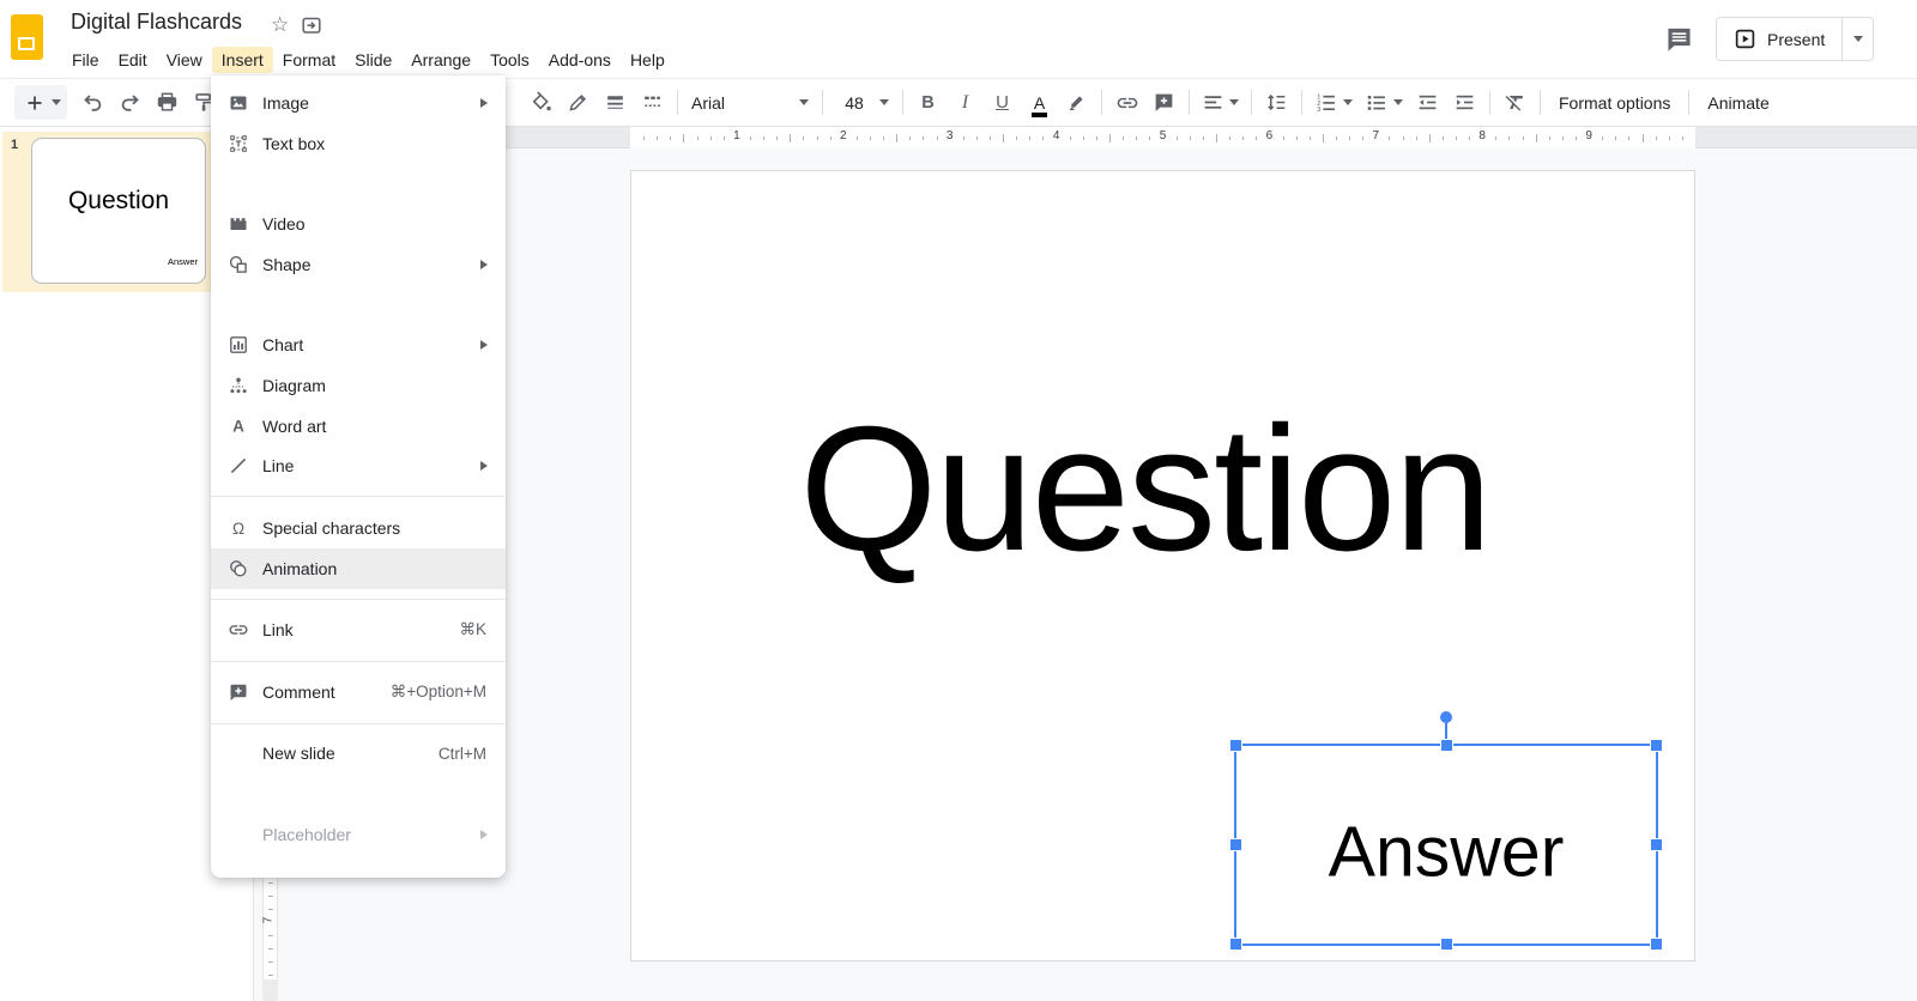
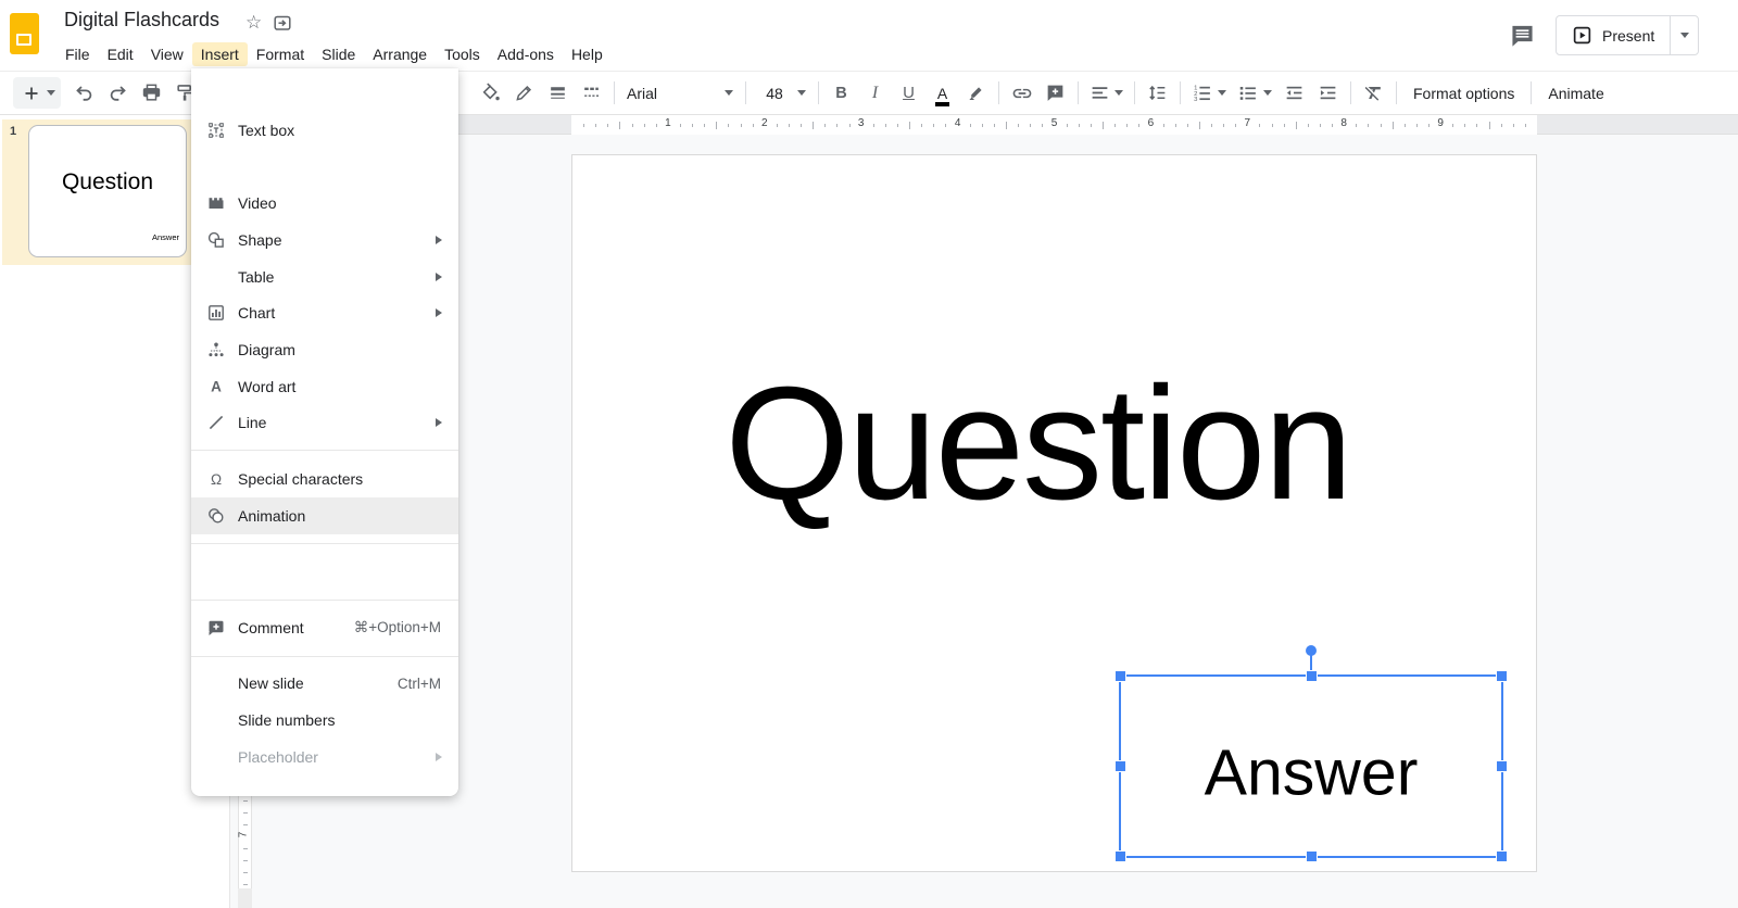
  Digital Flashcards
  ☆
  File
  Edit
  View
  Insert
  Format
  Slide
  Arrange
  Tools
  Add-ons
  Help
  Present
  Arial
  48
  B
  I
  U
  A
  Format options
  Animate
  1
  2
  3
  4
  5
  6
  7
  8
  9
  1
  Question
  Answer
  Question
  Answer
- Image
  Text box
  Video
  Shape
+ Table
  Chart
  Diagram
  A
  Word art
  Line
  Ω
  Special characters
  Animation
- Link
- ⌘K
  Comment
  ⌘+Option+M
  New slide
  Ctrl+M
+ Slide numbers
  Placeholder
